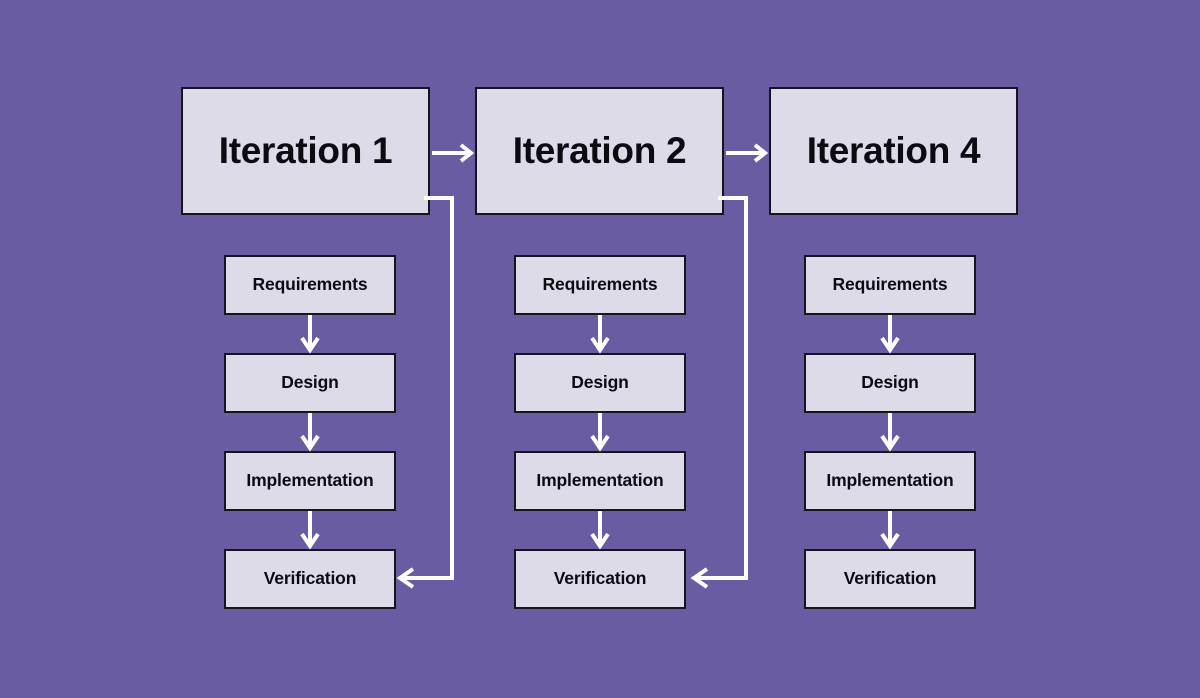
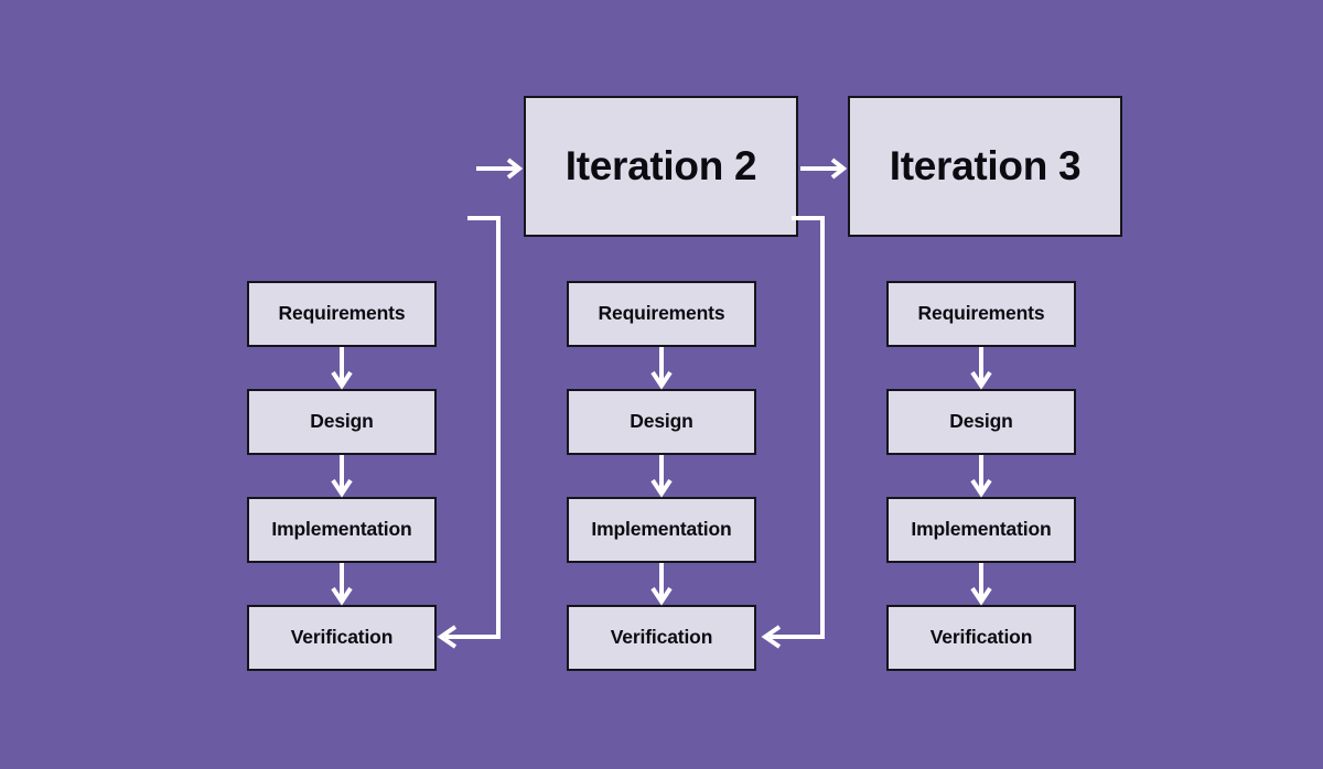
- Iteration 1
  Iteration 2
- Iteration 4
+ Iteration 3
  Requirements
  Design
  Implementation
  Verification
  Requirements
  Design
  Implementation
  Verification
  Requirements
  Design
  Implementation
  Verification
